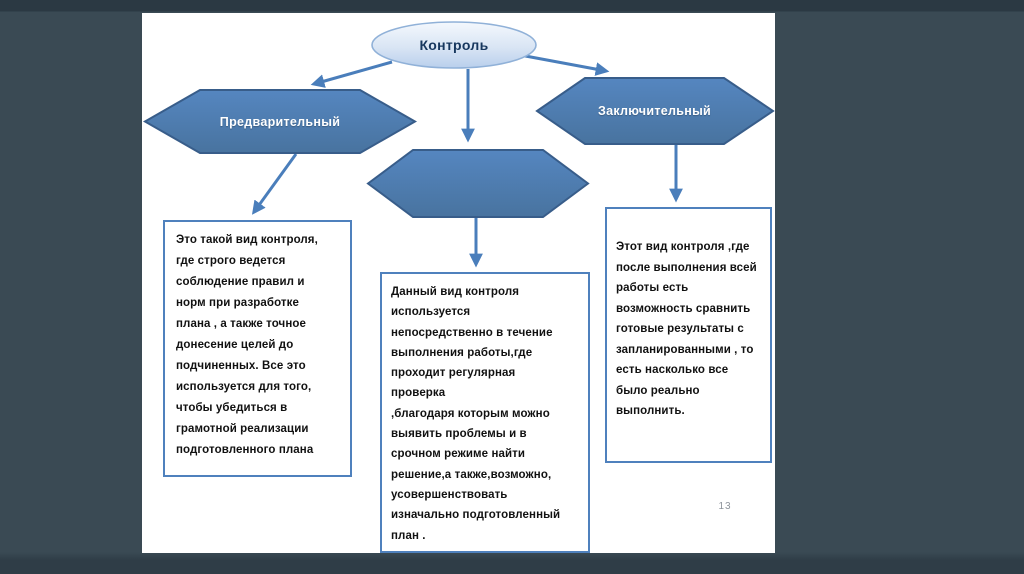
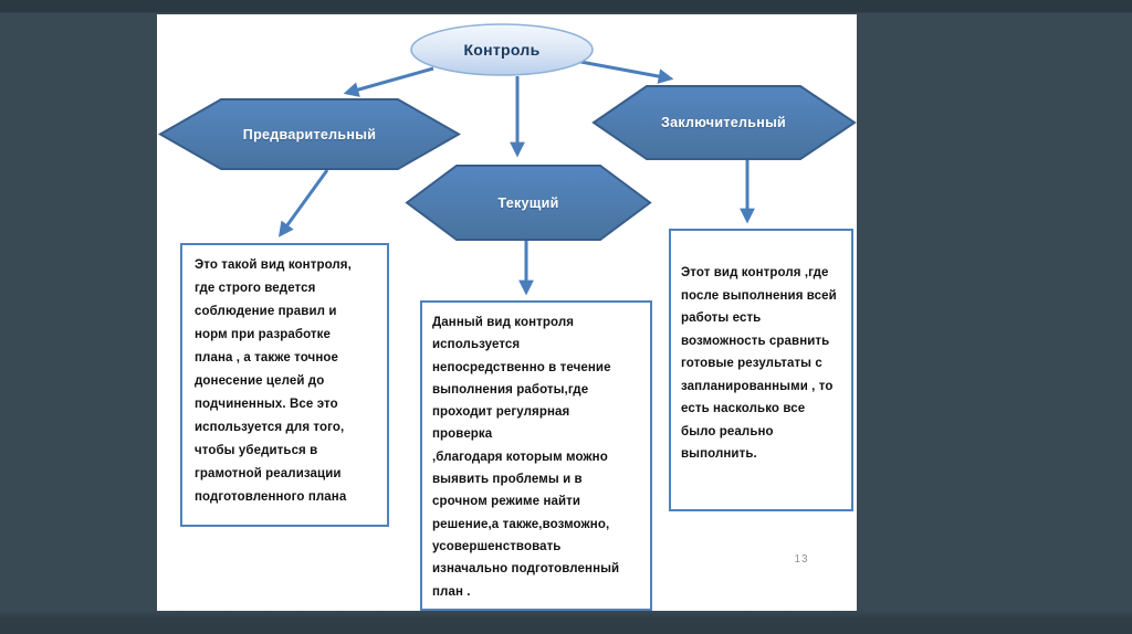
  Контроль
  Предварительный
+ Текущий
  Заключительный
  Это такой вид контроля,
  где строго ведется
  соблюдение правил и
  норм при разработке
  плана , а также точное
  донесение целей до
  подчиненных. Все это
  используется для того,
  чтобы убедиться в
  грамотной реализации
  подготовленного плана
  Данный вид контроля
  используется
  непосредственно в течение
  выполнения работы,где
  проходит регулярная
  проверка
  ,благодаря которым можно
  выявить проблемы и в
  срочном режиме найти
  решение,а также,возможно,
  усовершенствовать
  изначально подготовленный
  план .
  Этот вид контроля ,где
  после выполнения всей
  работы есть
  возможность сравнить
  готовые результаты с
  запланированными , то
  есть насколько все
  было реально
  выполнить.
  13
